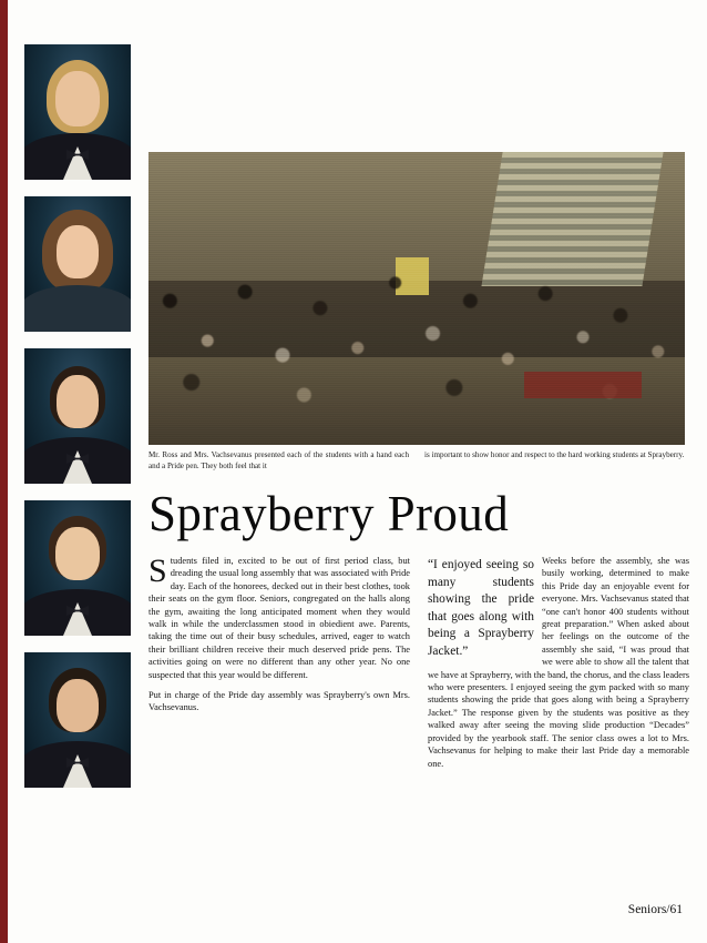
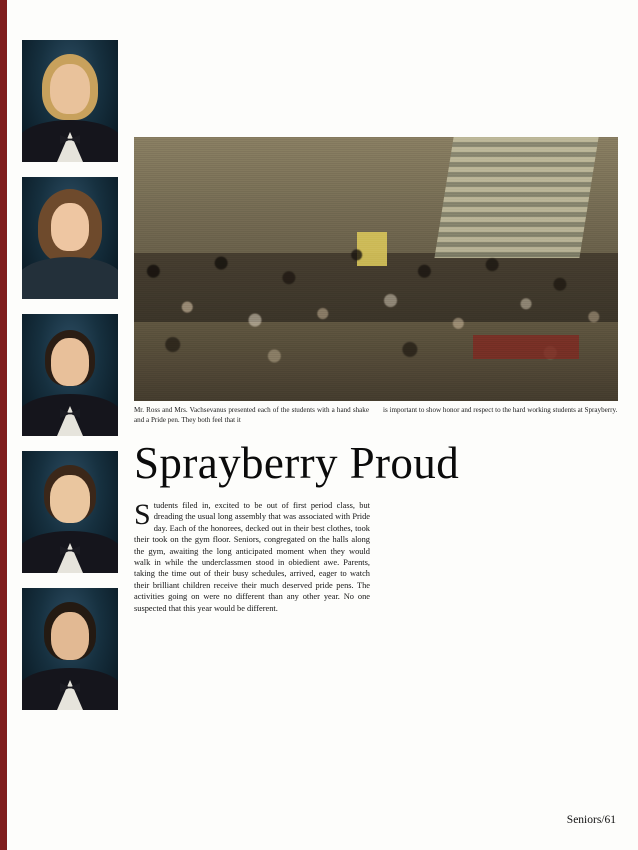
- Mr. Ross and Mrs. Vachsevanus presented each of the students with a hand each and a Pride pen. They both feel that it
+ Mr. Ross and Mrs. Vachsevanus presented each of the students with a hand shake and a Pride pen. They both feel that it
  is important to show honor and respect to the hard working students at Sprayberry.
  Sprayberry Proud
- Students filed in, excited to be out of first period class, but dreading the usual long assembly that was associated with Pride day. Each of the honorees, decked out in their best clothes, took their seats on the gym floor. Seniors, congregated on the halls along the gym, awaiting the long anticipated moment when they would walk in while the underclassmen stood in obiedient awe. Parents, taking the time out of their busy schedules, arrived, eager to watch their brilliant children receive their much deserved pride pens. The activities going on were no different than any other year. No one suspected that this year would be different.
+ Students filed in, excited to be out of first period class, but dreading the usual long assembly that was associated with Pride day. Each of the honorees, decked out in their best clothes, took their took on the gym floor. Seniors, congregated on the halls along the gym, awaiting the long anticipated moment when they would walk in while the underclassmen stood in obiedient awe. Parents, taking the time out of their busy schedules, arrived, eager to watch their brilliant children receive their much deserved pride pens. The activities going on were no different than any other year. No one suspected that this year would be different.
- Put in charge of the Pride day assembly was Sprayberry's own Mrs. Vachsevanus.
- “I enjoyed seeing so many students showing the pride that goes along with being a Sprayberry Jacket.”
- Weeks before the assembly, she was busily working, determined to make this Pride day an enjoyable event for everyone. Mrs. Vachsevanus stated that “one can't honor 400 students without great preparation.” When asked about her feelings on the outcome of the assembly she said, “I was proud that we were able to show all the talent that we have at Sprayberry, with the band, the chorus, and the class leaders who were presenters. I enjoyed seeing the gym packed with so many students showing the pride that goes along with being a Sprayberry Jacket.” The response given by the students was positive as they walked away after seeing the moving slide production “Decades” provided by the yearbook staff. The senior class owes a lot to Mrs. Vachsevanus for helping to make their last Pride day a memorable one.
  Seniors/61
